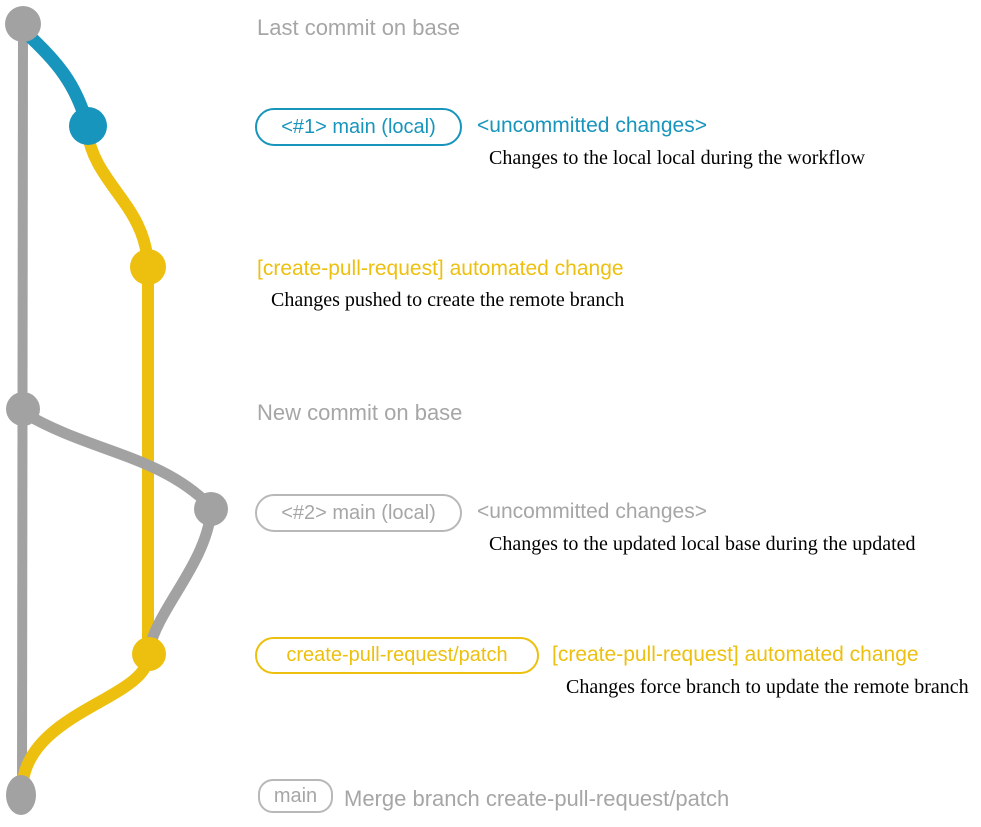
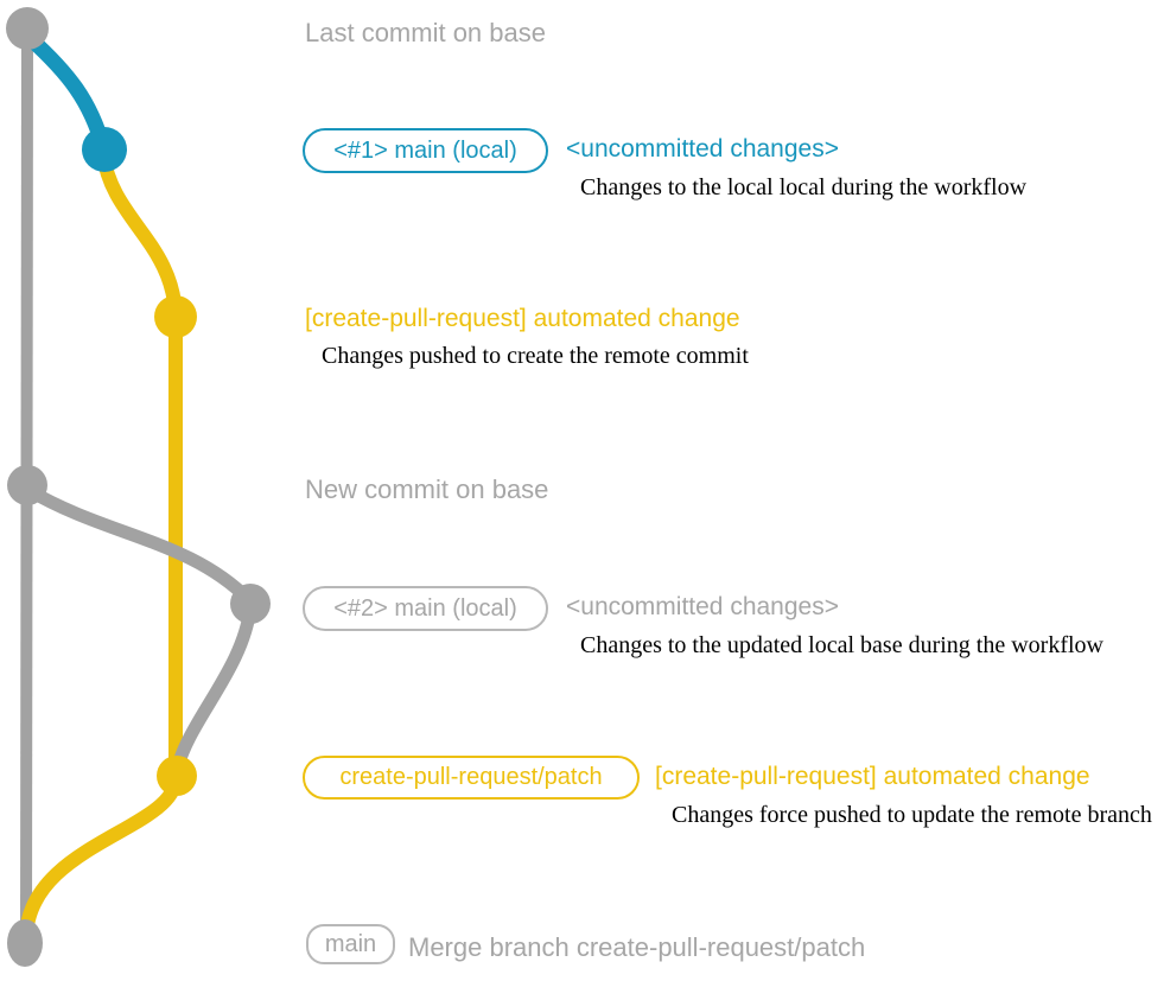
  Last commit on base
  <#1> main (local)
  <uncommitted changes>
  Changes to the local local during the workflow
  [create-pull-request] automated change
- Changes pushed to create the remote branch
+ Changes pushed to create the remote commit
  New commit on base
  <#2> main (local)
  <uncommitted changes>
- Changes to the updated local base during the updated
+ Changes to the updated local base during the workflow
  create-pull-request/patch
  [create-pull-request] automated change
- Changes force branch to update the remote branch
+ Changes force pushed to update the remote branch
  main
  Merge branch create-pull-request/patch
